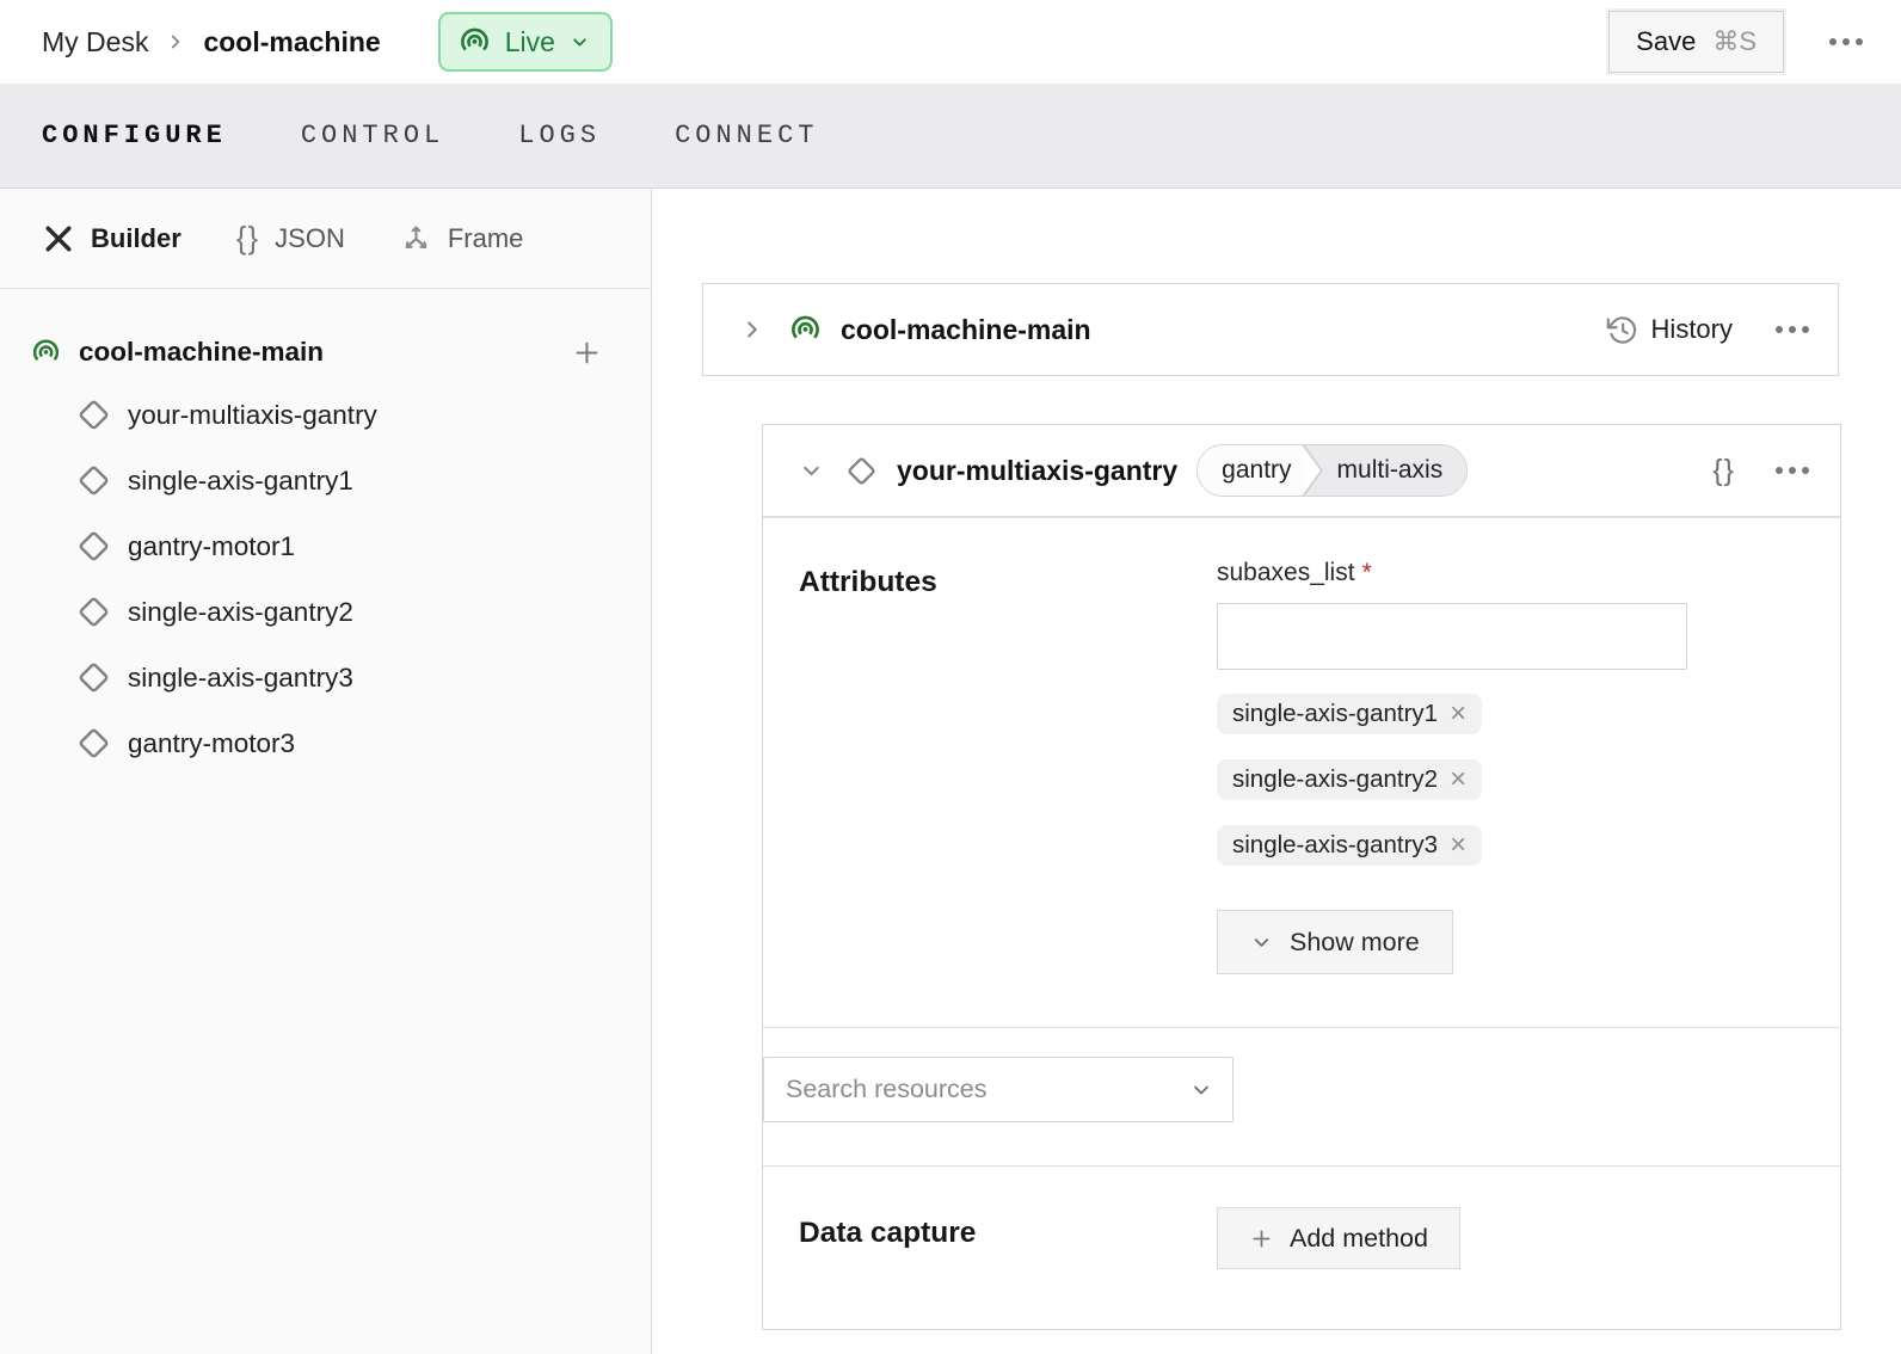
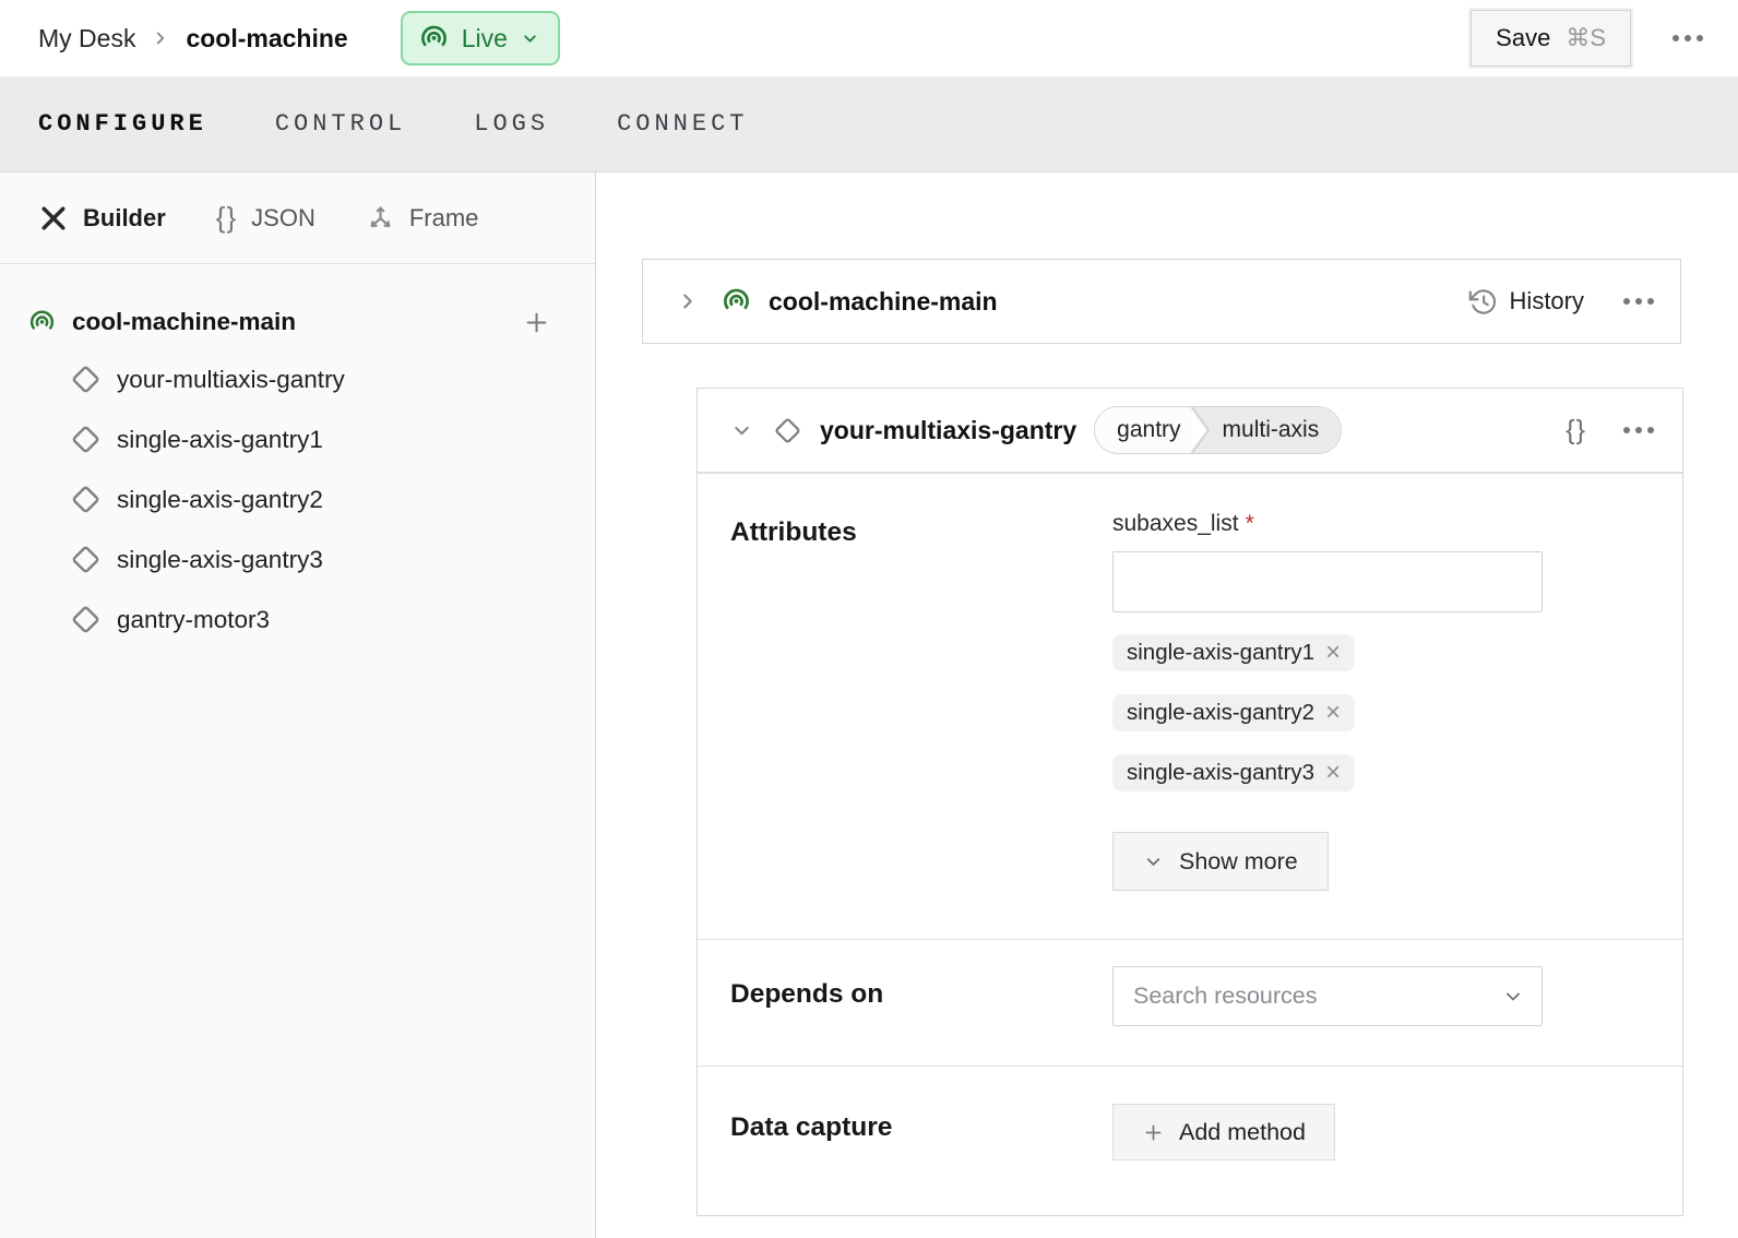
  My Desk
  cool-machine
  Live
  Save
  ⌘S
  CONFIGURE
  CONTROL
  LOGS
  CONNECT
  Builder
  {}
  JSON
  Frame
  cool-machine-main
  your-multiaxis-gantry
  single-axis-gantry1
- gantry-motor1
  single-axis-gantry2
  single-axis-gantry3
  gantry-motor3
  cool-machine-main
  History
  your-multiaxis-gantry
  gantry
  multi-axis
  {}
  Attributes
  subaxes_list *
  single-axis-gantry1
  ×
  single-axis-gantry2
  ×
  single-axis-gantry3
  ×
  Show more
+ Depends on
  Search resources
  Data capture
  Add method
